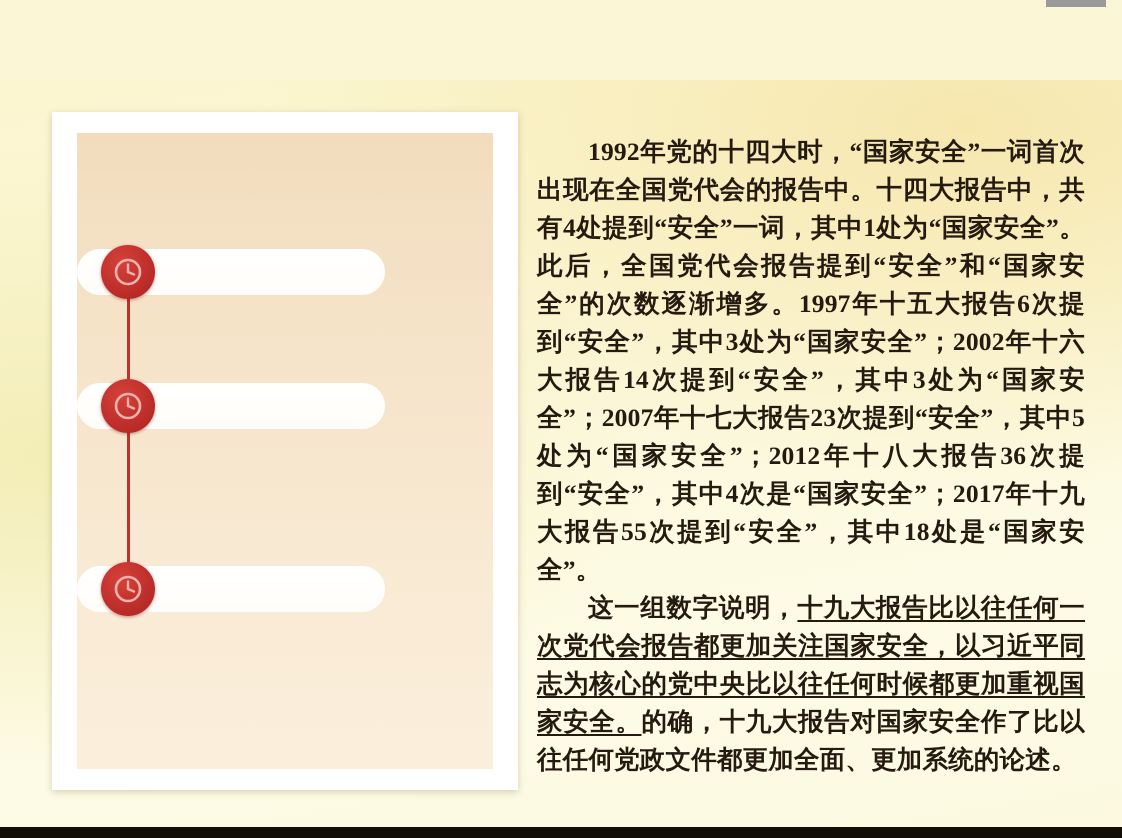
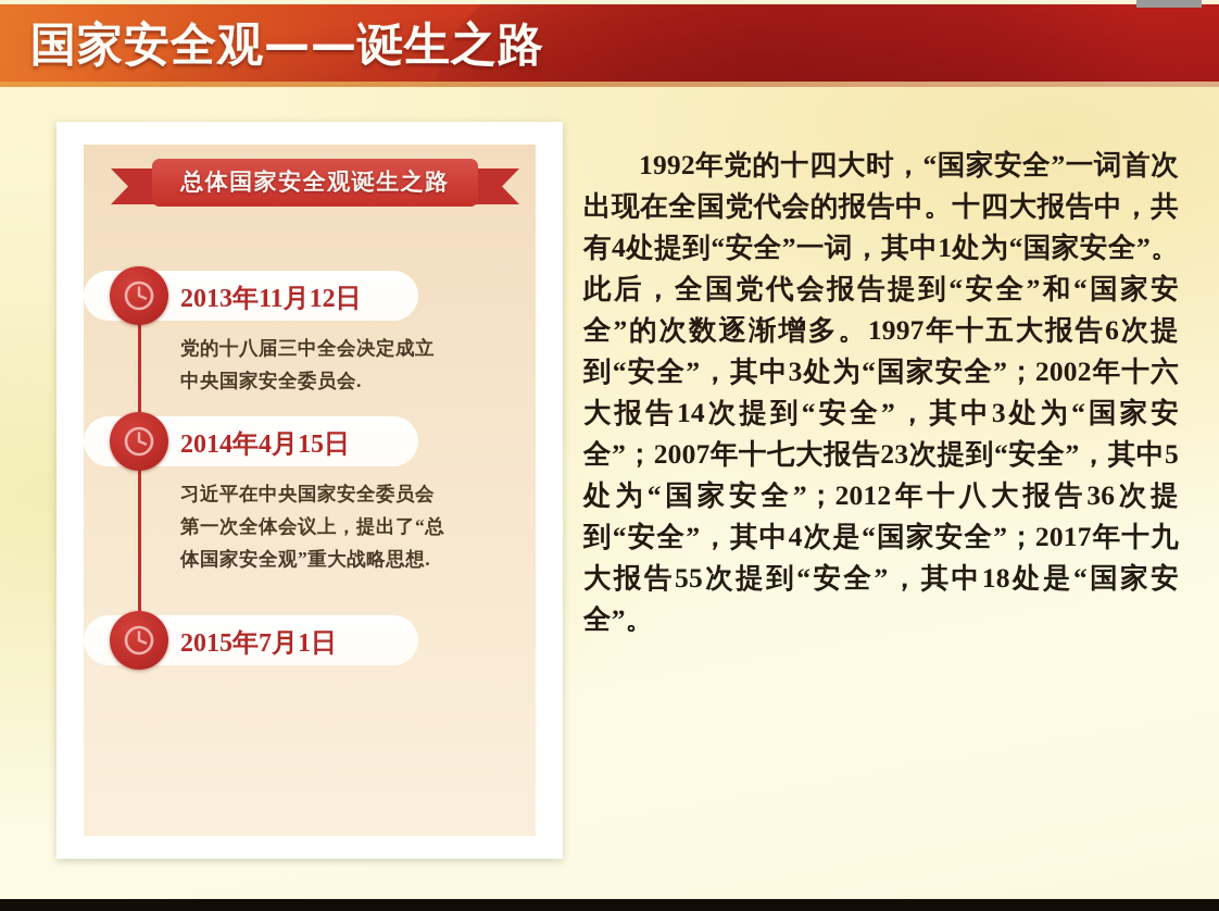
+ 国家安全观——诞生之路
+ 总体国家安全观诞生之路
+ 2013年11月12日
+ 党的十八届三中全会决定成立中央国家安全委员会.
+ 2014年4月15日
+ 习近平在中央国家安全委员会第一次全体会议上，提出了“总体国家安全观”重大战略思想.
+ 2015年7月1日
  1992年党的十四大时，“国家安全”一词首次出现在全国党代会的报告中。十四大报告中，共有4处提到“安全”一词，其中1处为“国家安全”。此后，全国党代会报告提到“安全”和“国家安全”的次数逐渐增多。1997年十五大报告6次提到“安全”，其中3处为“国家安全”；2002年十六大报告14次提到“安全”，其中3处为“国家安全”；2007年十七大报告23次提到“安全”，其中5处为“国家安全”；2012年十八大报告36次提到“安全”，其中4次是“国家安全”；2017年十九大报告55次提到“安全”，其中18处是“国家安全”。
- 这一组数字说明，十九大报告比以往任何一次党代会报告都更加关注国家安全，以习近平同志为核心的党中央比以往任何时候都更加重视国家安全。的确，十九大报告对国家安全作了比以往任何党政文件都更加全面、更加系统的论述。
